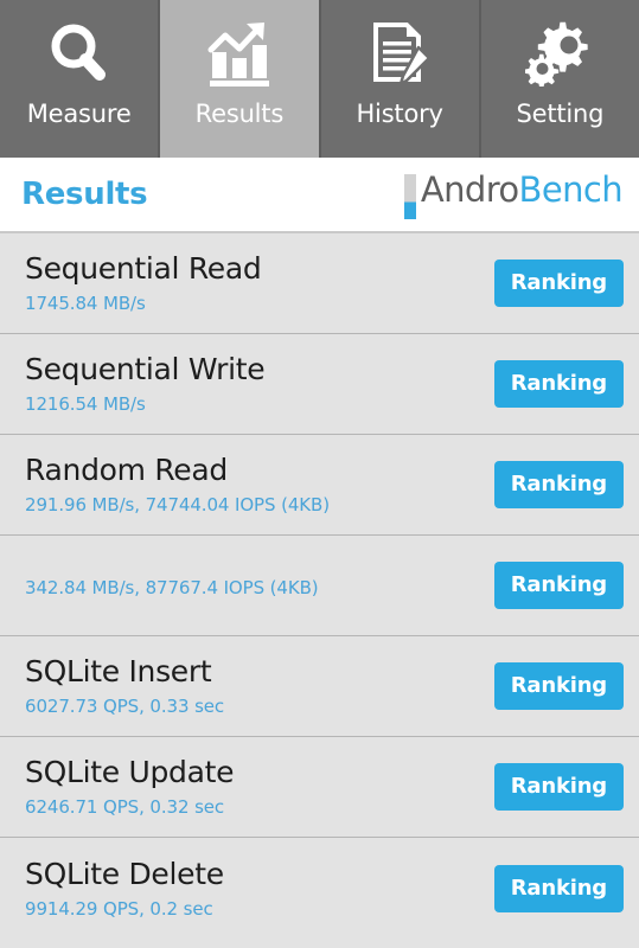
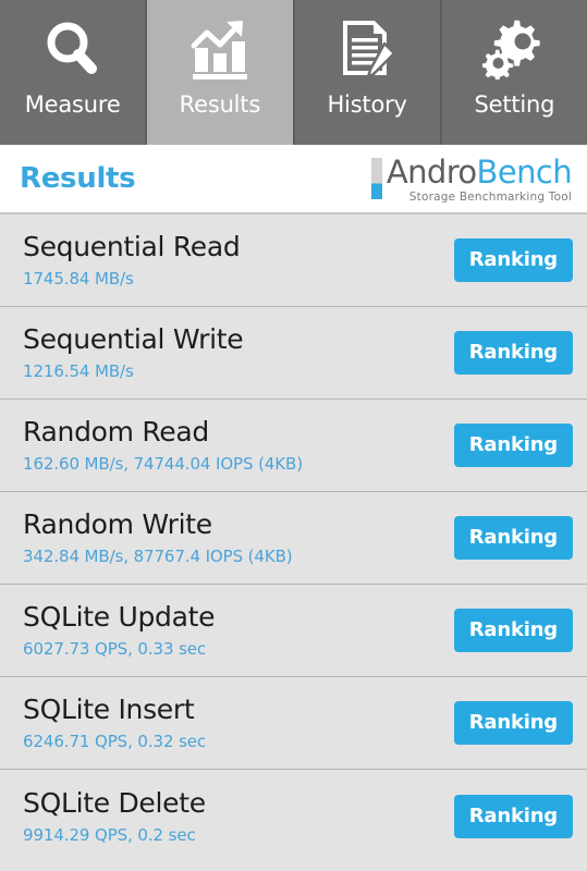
  Measure
  Results
  History
  Setting
  Results
  AndroBench
+ Storage Benchmarking Tool
  Sequential Read
  1745.84 MB/s
  Ranking
  Sequential Write
  1216.54 MB/s
  Ranking
  Random Read
- 291.96 MB/s, 74744.04 IOPS (4KB)
+ 162.60 MB/s, 74744.04 IOPS (4KB)
  Ranking
+ Random Write
  342.84 MB/s, 87767.4 IOPS (4KB)
  Ranking
- SQLite Insert
+ SQLite Update
  6027.73 QPS, 0.33 sec
  Ranking
- SQLite Update
+ SQLite Insert
  6246.71 QPS, 0.32 sec
  Ranking
  SQLite Delete
  9914.29 QPS, 0.2 sec
  Ranking
